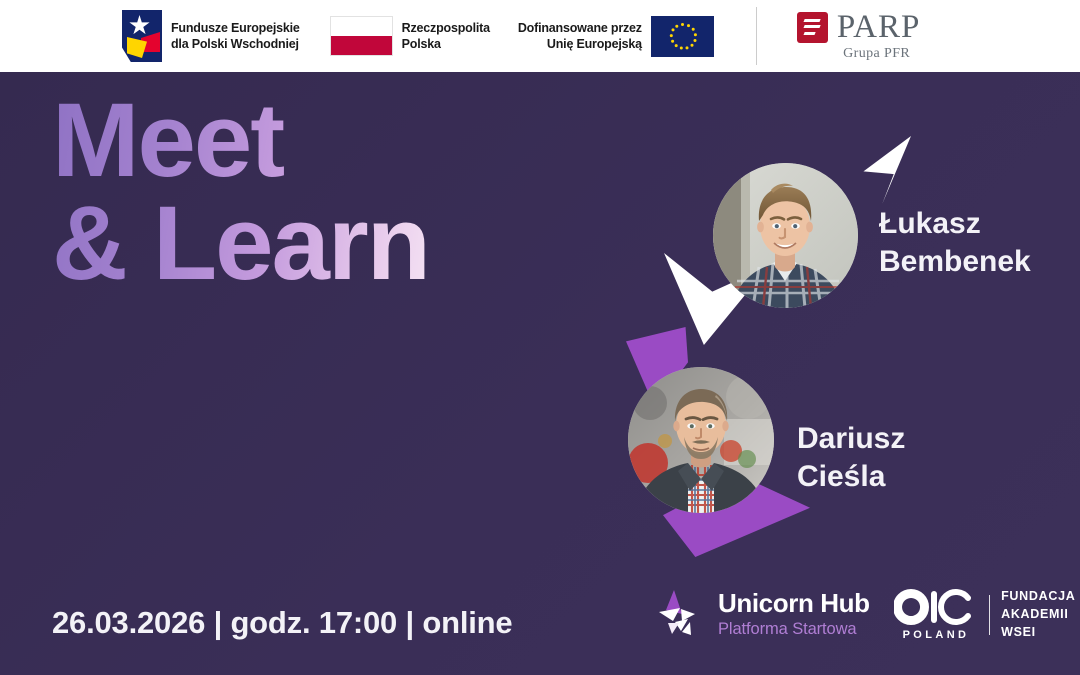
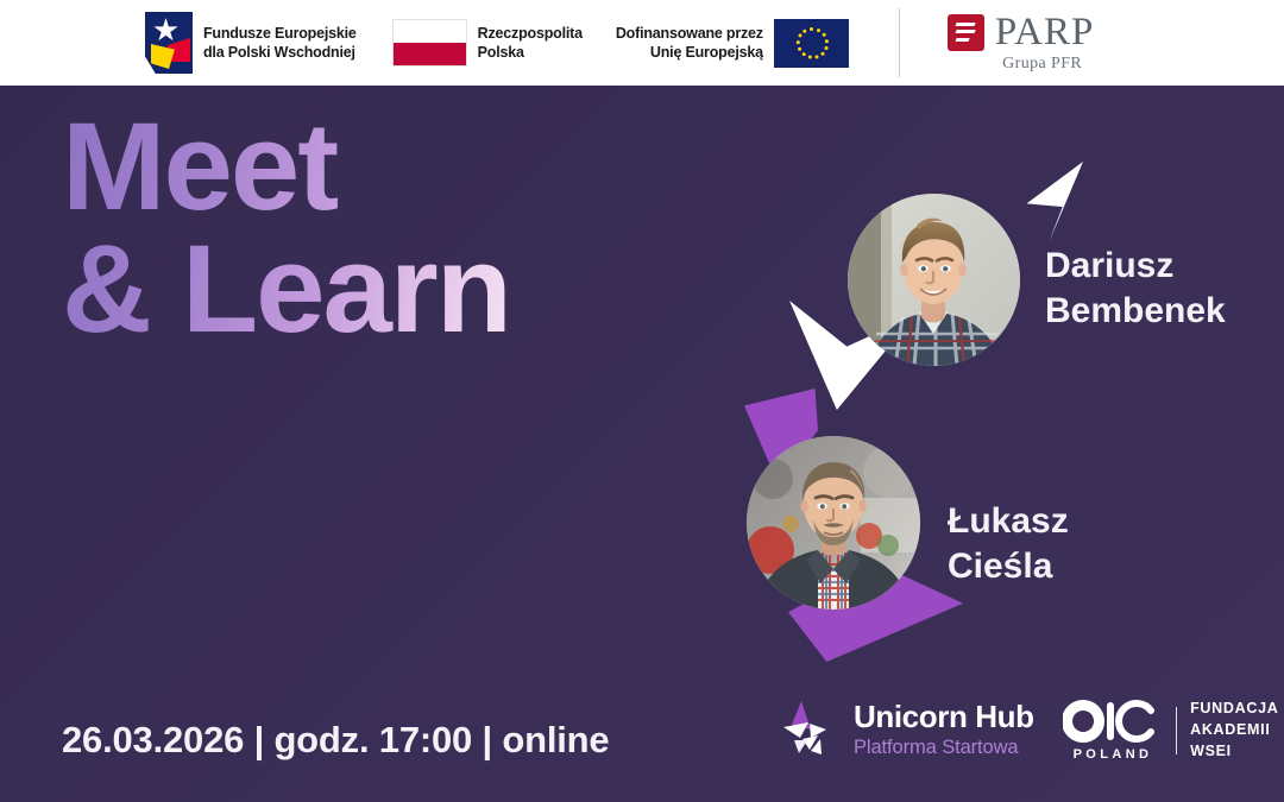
  Fundusze Europejskie
  dla Polski Wschodniej
  Rzeczpospolita
  Polska
  Dofinansowane przez
  Unię Europejską
  PARP
  Grupa PFR
  Meet
  & Learn
  26.03.2026 | godz. 17:00 | online
- Łukasz
+ Dariusz
  Bembenek
- Dariusz
+ Łukasz
  Cieśla
  Unicorn Hub
  Platforma Startowa
  POLAND
  FUNDACJA
  AKADEMII
  WSEI
